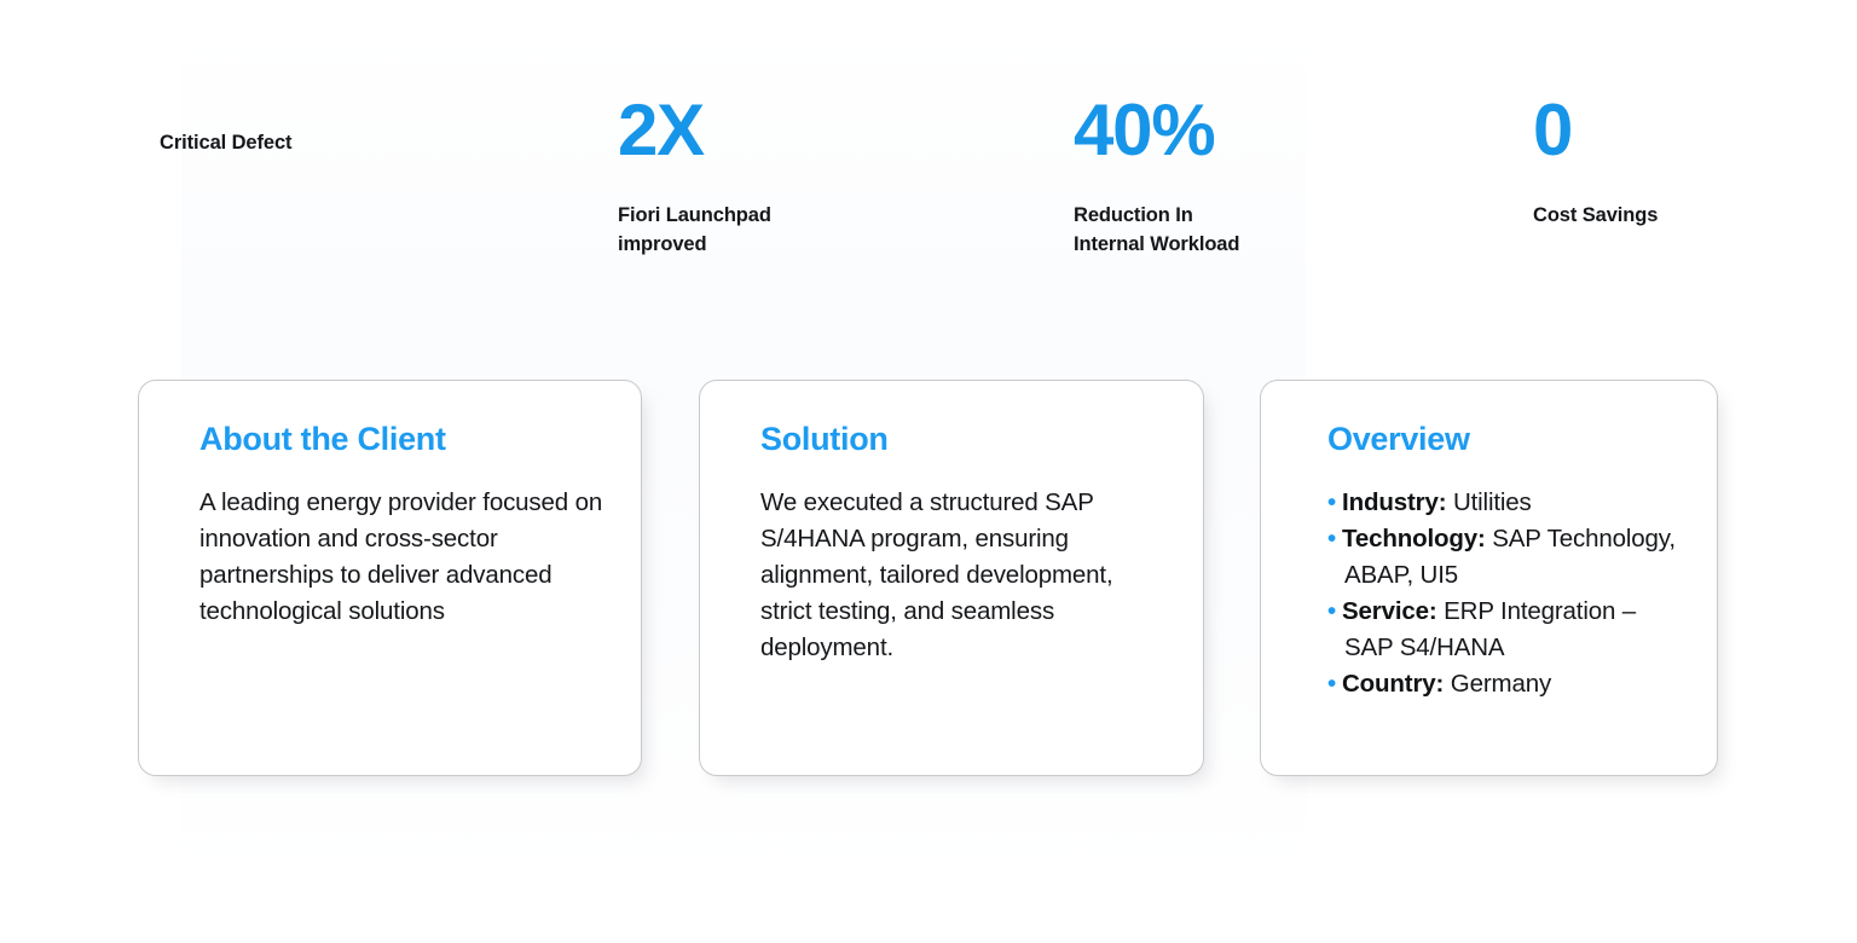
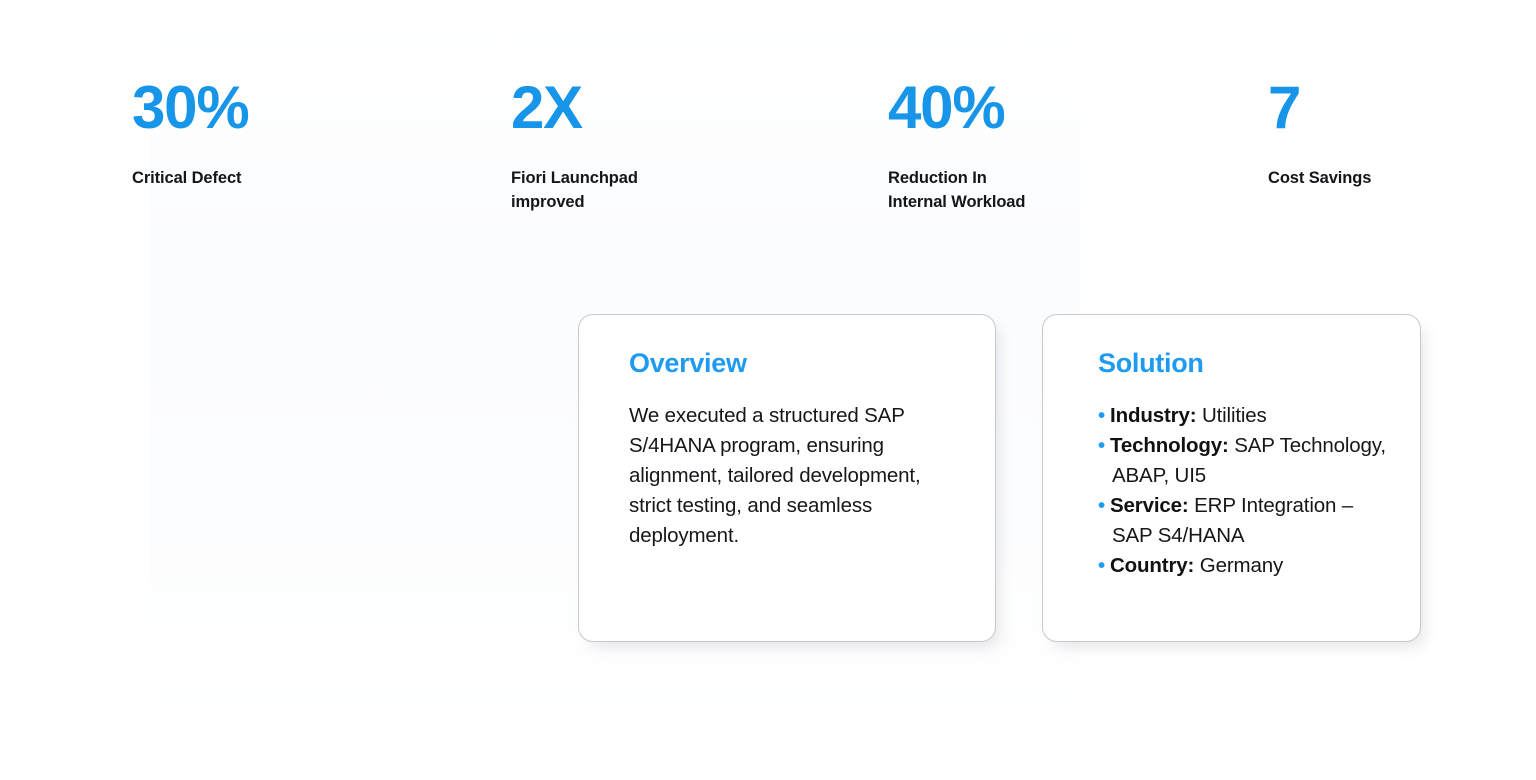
+ 30%
  Critical Defect
  2X
  Fiori Launchpad
  improved
  40%
  Reduction In
  Internal Workload
- 0
+ 7
  Cost Savings
- About the Client
- A leading energy provider focused on innovation and cross-sector partnerships to deliver advanced technological solutions
- Solution
+ Overview
  We executed a structured SAP S/4HANA program, ensuring alignment, tailored development, strict testing, and seamless deployment.
- Overview
+ Solution
  • Industry: Utilities
  • Technology: SAP Technology, ABAP, UI5
  • Service: ERP Integration – SAP S4/HANA
  • Country: Germany
